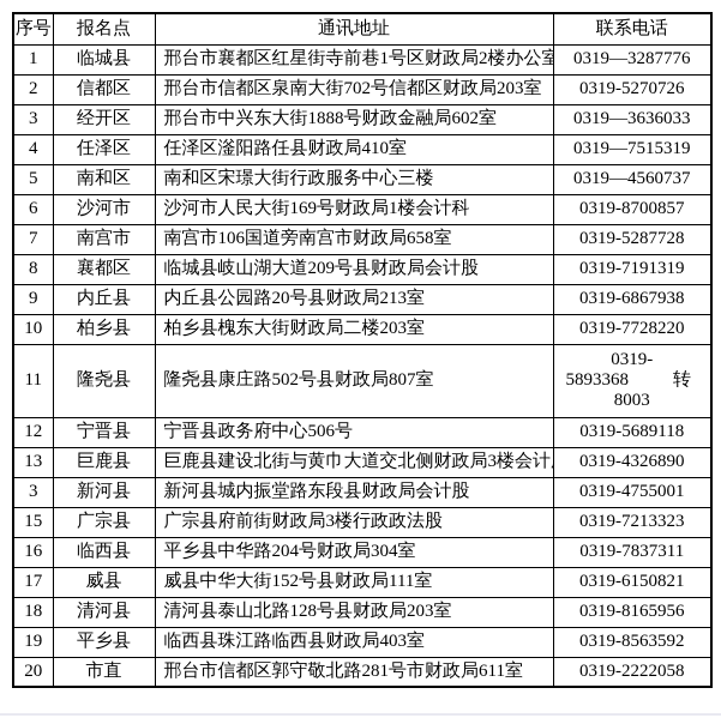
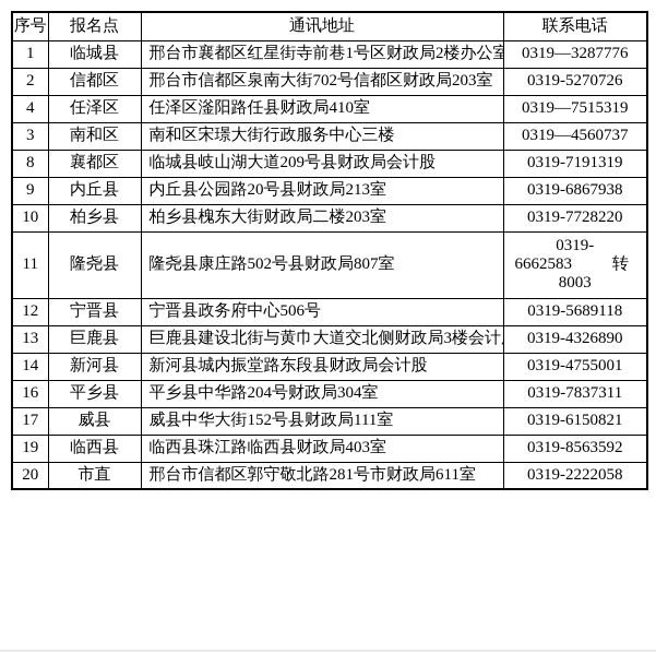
  序号	报名点	通讯地址	联系电话
  1	临城县	邢台市襄都区红星街寺前巷1号区财政局2楼办公室	0319—3287776
  2	信都区	邢台市信都区泉南大街702号信都区财政局203室	0319-5270726
- 3	经开区	邢台市中兴东大街1888号财政金融局602室	0319—3636033
  4	任泽区	任泽区滏阳路任县财政局410室	0319—7515319
- 5	南和区	南和区宋璟大街行政服务中心三楼	0319—4560737
+ 3	南和区	南和区宋璟大街行政服务中心三楼	0319—4560737
- 6	沙河市	沙河市人民大街169号财政局1楼会计科	0319-8700857
- 7	南宫市	南宫市106国道旁南宫市财政局658室	0319-5287728
  8	襄都区	临城县岐山湖大道209号县财政局会计股	0319-7191319
  9	内丘县	内丘县公园路20号县财政局213室	0319-6867938
  10	柏乡县	柏乡县槐东大街财政局二楼203室	0319-7728220
- 11	隆尧县	隆尧县康庄路502号县财政局807室	0319-5893368 转8003
+ 11	隆尧县	隆尧县康庄路502号县财政局807室	0319-6662583 转8003
  12	宁晋县	宁晋县政务府中心506号	0319-5689118
  13	巨鹿县	巨鹿县建设北街与黄巾大道交北侧财政局3楼会计	0319-4326890
- 3	新河县	新河县城内振堂路东段县财政局会计股	0319-4755001
+ 14	新河县	新河县城内振堂路东段县财政局会计股	0319-4755001
- 15	广宗县	广宗县府前街财政局3楼行政政法股	0319-7213323
- 16	临西县	平乡县中华路204号财政局304室	0319-7837311
+ 16	平乡县	平乡县中华路204号财政局304室	0319-7837311
  17	威县	威县中华大街152号县财政局111室	0319-6150821
- 18	清河县	清河县泰山北路128号县财政局203室	0319-8165956
- 19	平乡县	临西县珠江路临西县财政局403室	0319-8563592
+ 19	临西县	临西县珠江路临西县财政局403室	0319-8563592
  20	市直	邢台市信都区郭守敬北路281号市财政局611室	0319-2222058
